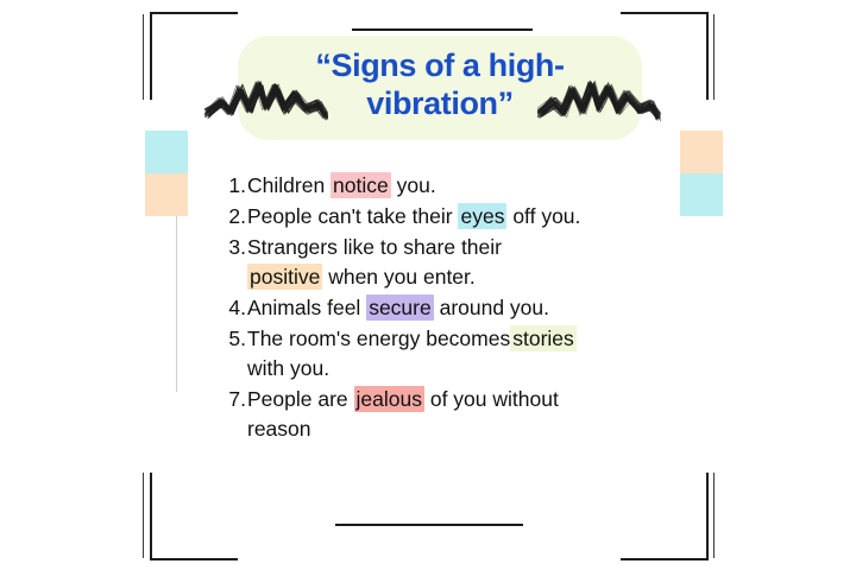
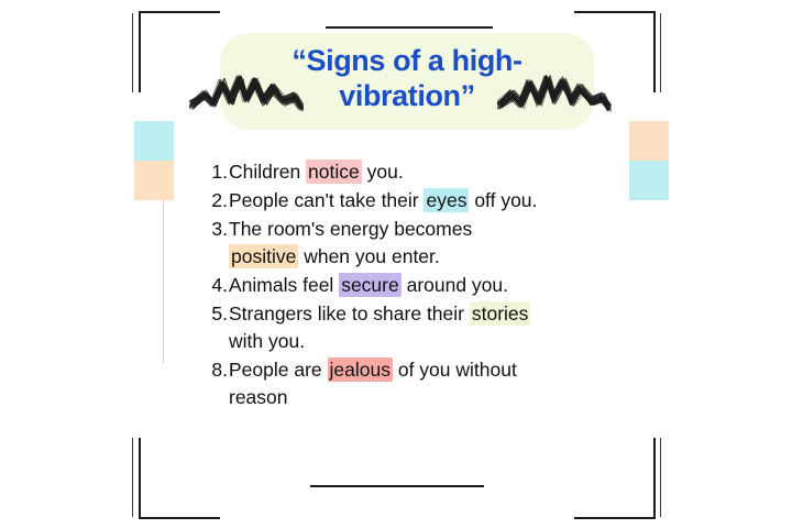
  “Signs of a high-
  vibration”
  1.
  Children notice you.
  2.
  People can't take their eyes off you.
  3.
- Strangers like to share their
+ The room's energy becomes
  positive when you enter.
  4.
  Animals feel secure around you.
  5.
- The room's energy becomesstories
+ Strangers like to share their stories
  with you.
- 7.
+ 8.
  People are jealous of you without
  reason
